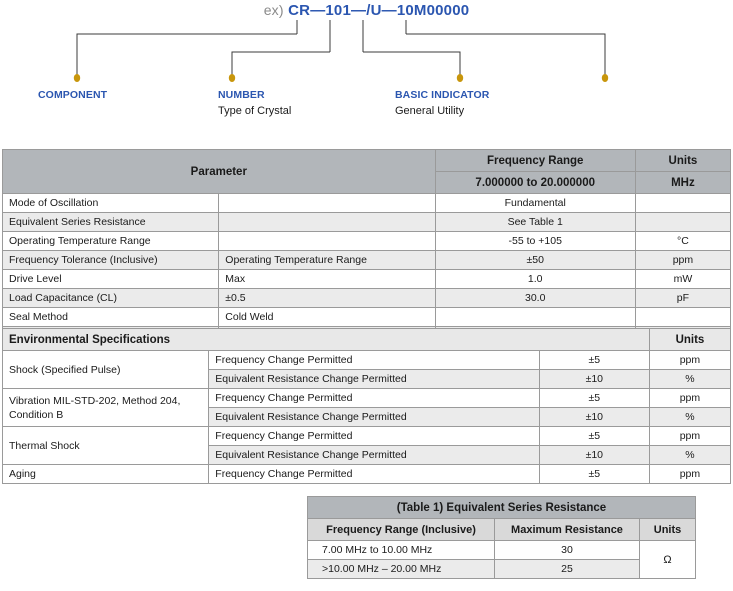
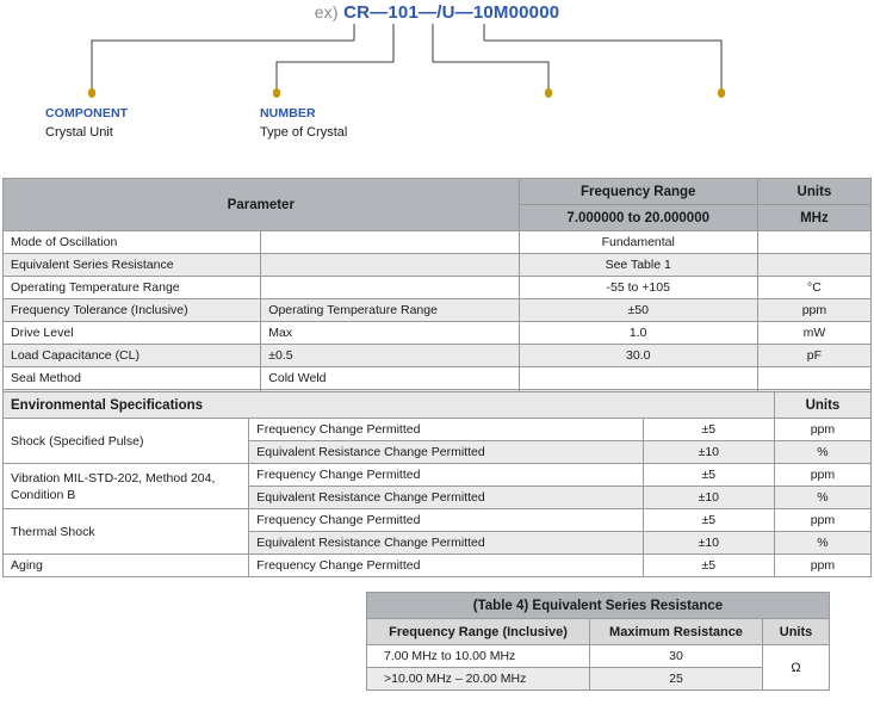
  ex) CR—101—/U—10M00000
  COMPONENT
+ Crystal Unit
  NUMBER
  Type of Crystal
- BASIC INDICATOR
- General Utility
  Parameter	Frequency Range	Units
  7.000000 to 20.000000	MHz
  Mode of Oscillation		Fundamental
  Equivalent Series Resistance		See Table 1
  Operating Temperature Range		-55 to +105	°C
  Frequency Tolerance (Inclusive)	Operating Temperature Range	±50	ppm
  Drive Level	Max	1.0	mW
  Load Capacitance (CL)	±0.5	30.0	pF
  Seal Method	Cold Weld
  Environmental Specifications	Units
  Shock (Specified Pulse)	Frequency Change Permitted	±5	ppm
  Equivalent Resistance Change Permitted	±10	%
  Vibration MIL-STD-202, Method 204, Condition B	Frequency Change Permitted	±5	ppm
  Equivalent Resistance Change Permitted	±10	%
  Thermal Shock	Frequency Change Permitted	±5	ppm
  Equivalent Resistance Change Permitted	±10	%
  Aging	Frequency Change Permitted	±5	ppm
- (Table 1) Equivalent Series Resistance
+ (Table 4) Equivalent Series Resistance
  Frequency Range (Inclusive)	Maximum Resistance	Units
  7.00 MHz to 10.00 MHz	30	Ω
  >10.00 MHz – 20.00 MHz	25
